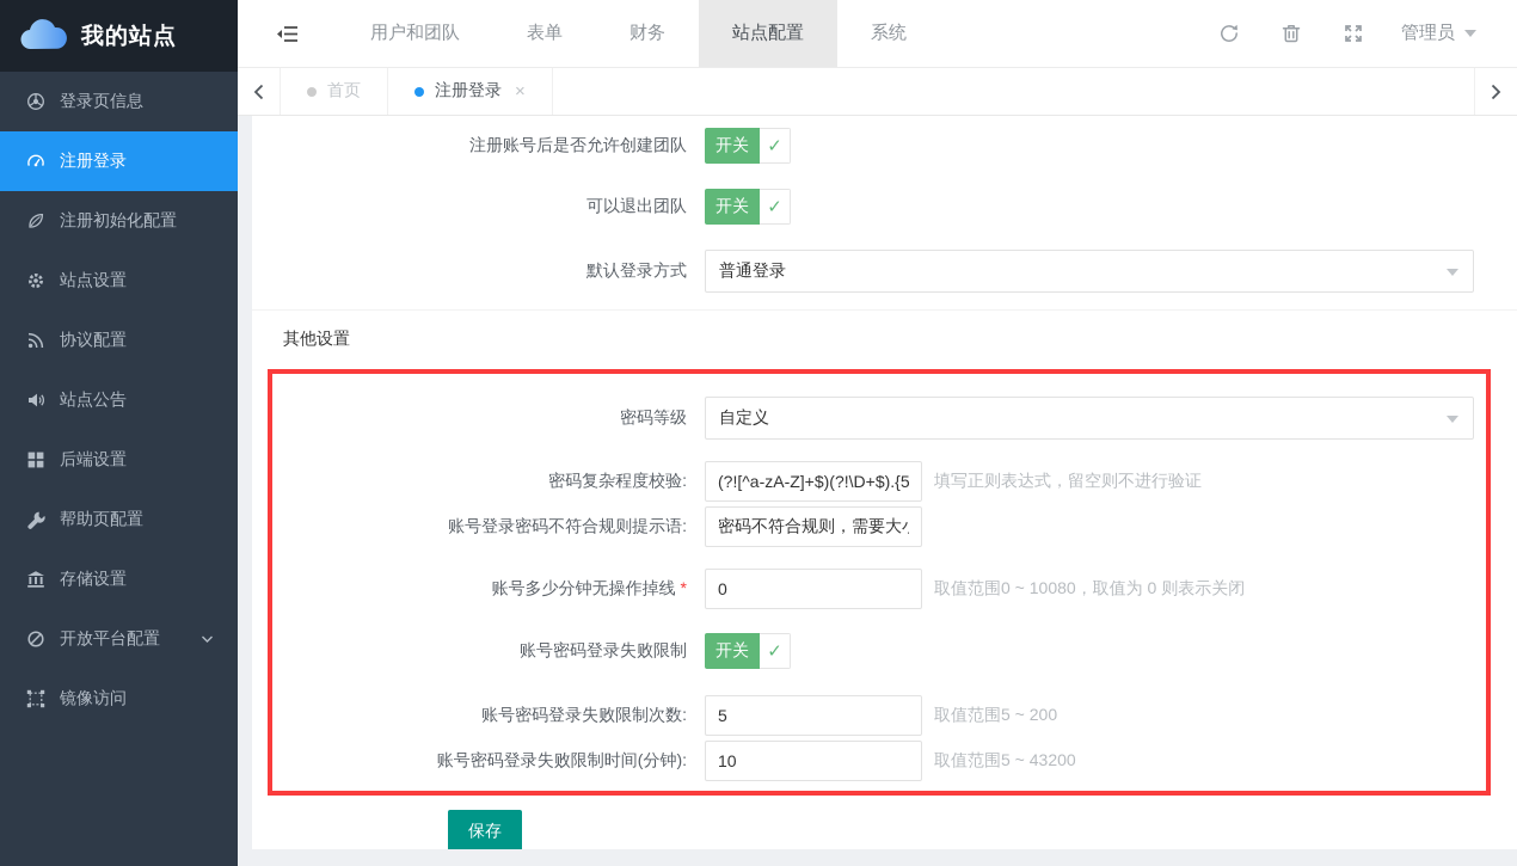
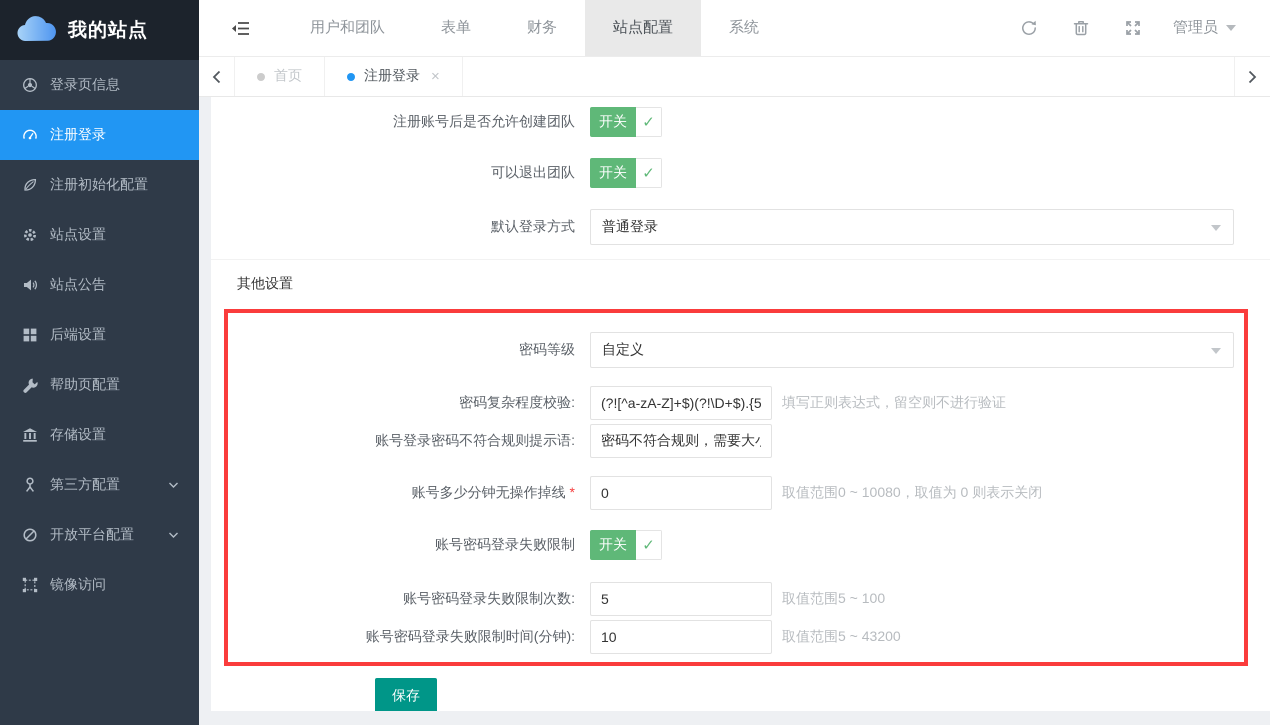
  我的站点
  登录页信息
  注册登录
  注册初始化配置
  站点设置
- 协议配置
  站点公告
  后端设置
  帮助页配置
  存储设置
+ 第三方配置
  开放平台配置
  镜像访问
  用户和团队
  表单
  财务
  站点配置
  系统
  管理员
  首页
  注册登录
  ×
  注册账号后是否允许创建团队
  开关
  ✓
  可以退出团队
  开关
  ✓
  默认登录方式
  普通登录
  其他设置
  密码等级
  自定义
  密码复杂程度校验:
  (?![^a-zA-Z]+$)(?!\D+$).{5
  填写正则表达式，留空则不进行验证
  账号登录密码不符合规则提示语:
  密码不符合规则，需要大
  账号多少分钟无操作掉线 *
  0
  取值范围0 ~ 10080，取值为 0 则表示关闭
  账号密码登录失败限制
  开关
  ✓
  账号密码登录失败限制次数:
  5
- 取值范围5 ~ 200
+ 取值范围5 ~ 100
  账号密码登录失败限制时间(分钟):
  10
  取值范围5 ~ 43200
  保存
